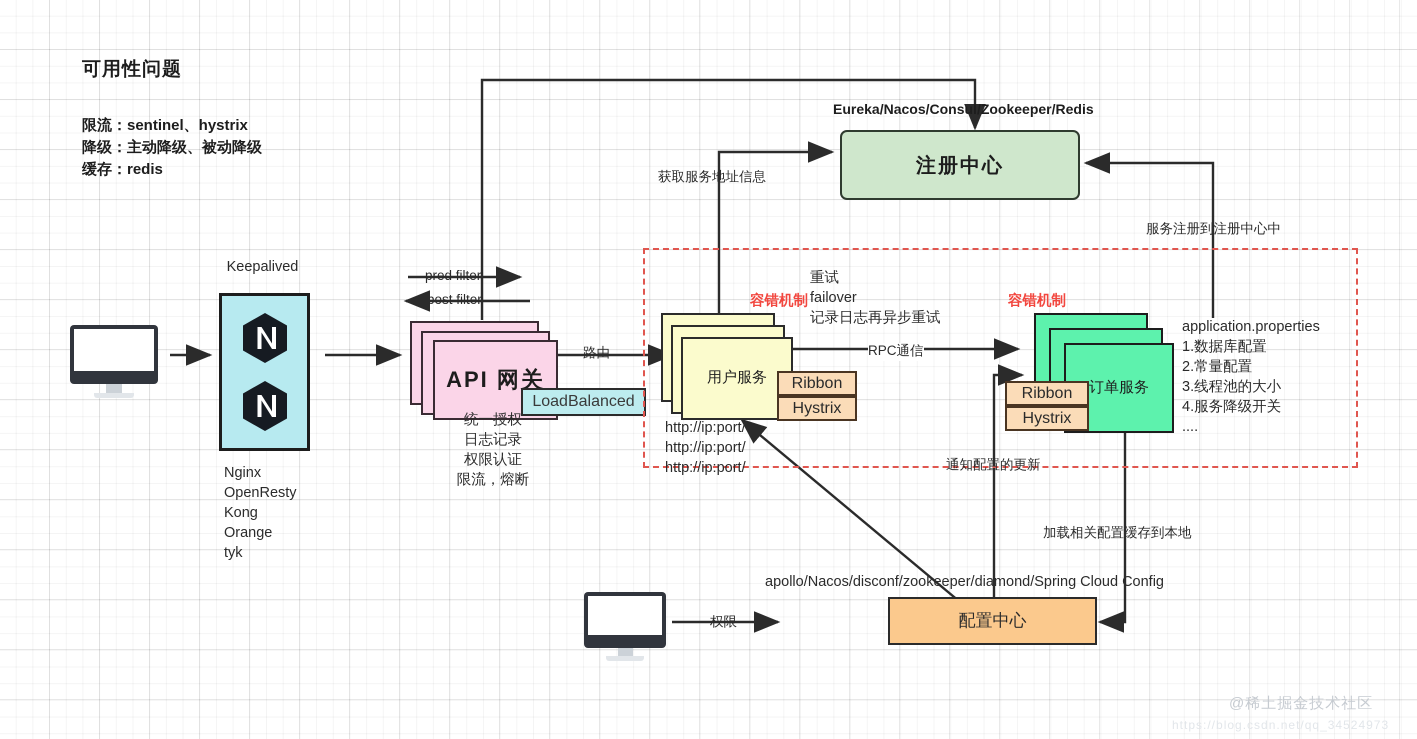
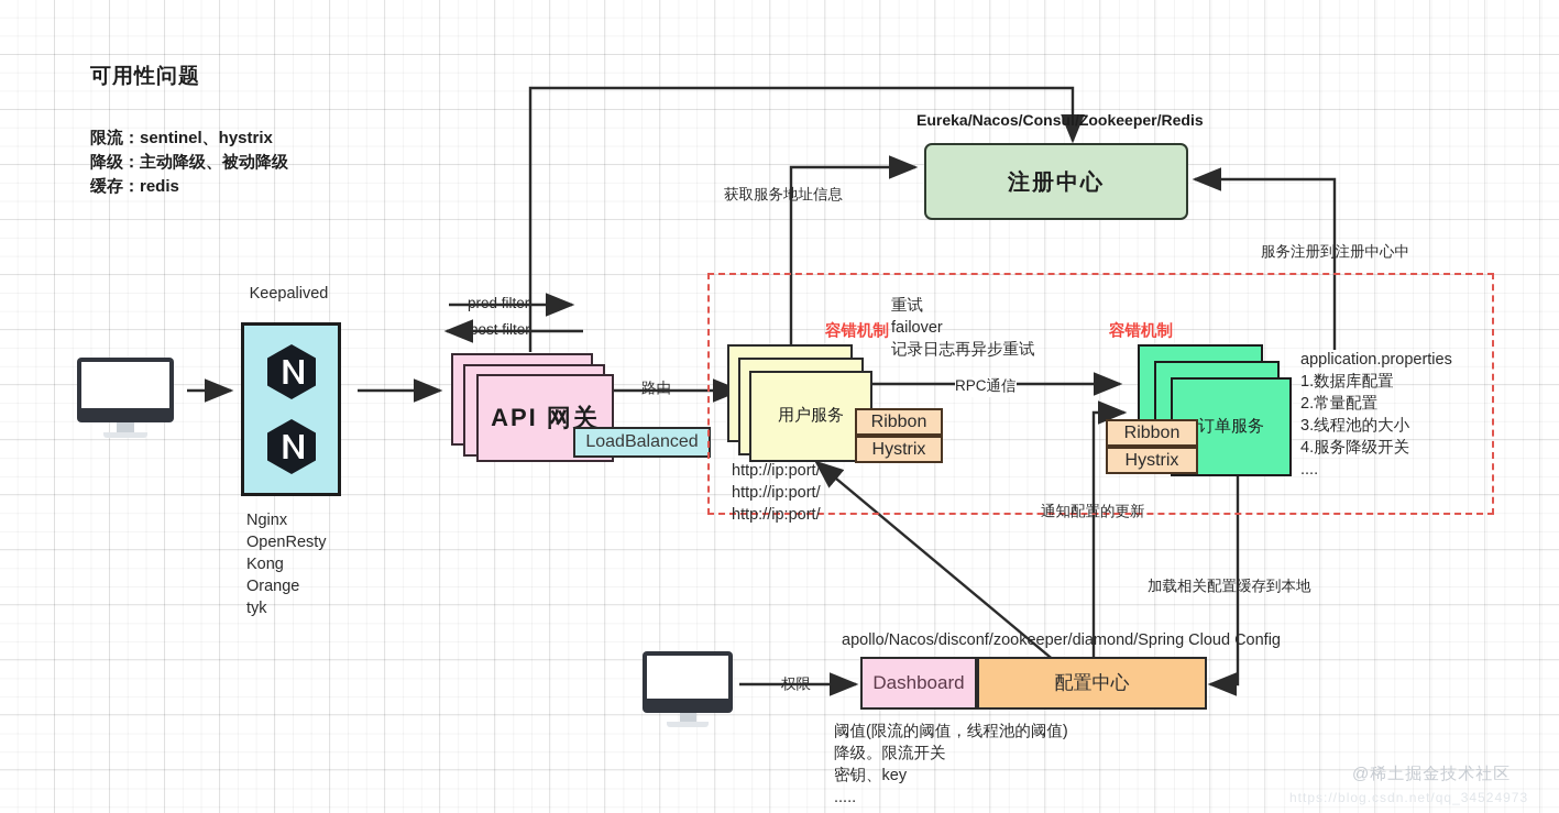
  可用性问题
  限流：sentinel、hystrix
  降级：主动降级、被动降级
  缓存：redis
  Keepalived
  Nginx
  OpenResty
  Kong
  Orange
  tyk
  pred filter
  post filter
  API 网关
  LoadBalanced
- 统一授权
- 日志记录
- 权限认证
- 限流，熔断
  路由
  Eureka/Nacos/Consul/Zookeeper/Redis
  注册中心
  获取服务地址信息
  服务注册到注册中心中
  容错机制
  重试
  failover
  记录日志再异步重试
  用户服务
  Ribbon
  Hystrix
  http://ip:port/
  http://ip:port/
  http://ip:port/
  RPC通信
  容错机制
  订单服务
  Ribbon
  Hystrix
  application.properties
  1.数据库配置
  2.常量配置
  3.线程池的大小
  4.服务降级开关
  ....
  通知配置的更新
  加载相关配置缓存到本地
  apollo/Nacos/disconf/zookeeper/diamond/Spring Cloud Config
+ Dashboard
  配置中心
+ 阈值(限流的阈值，线程池的阈值)
+ 降级。限流开关
+ 密钥、key
+ .....
  权限
  @稀土掘金技术社区
  https://blog.csdn.net/qq_34524973
